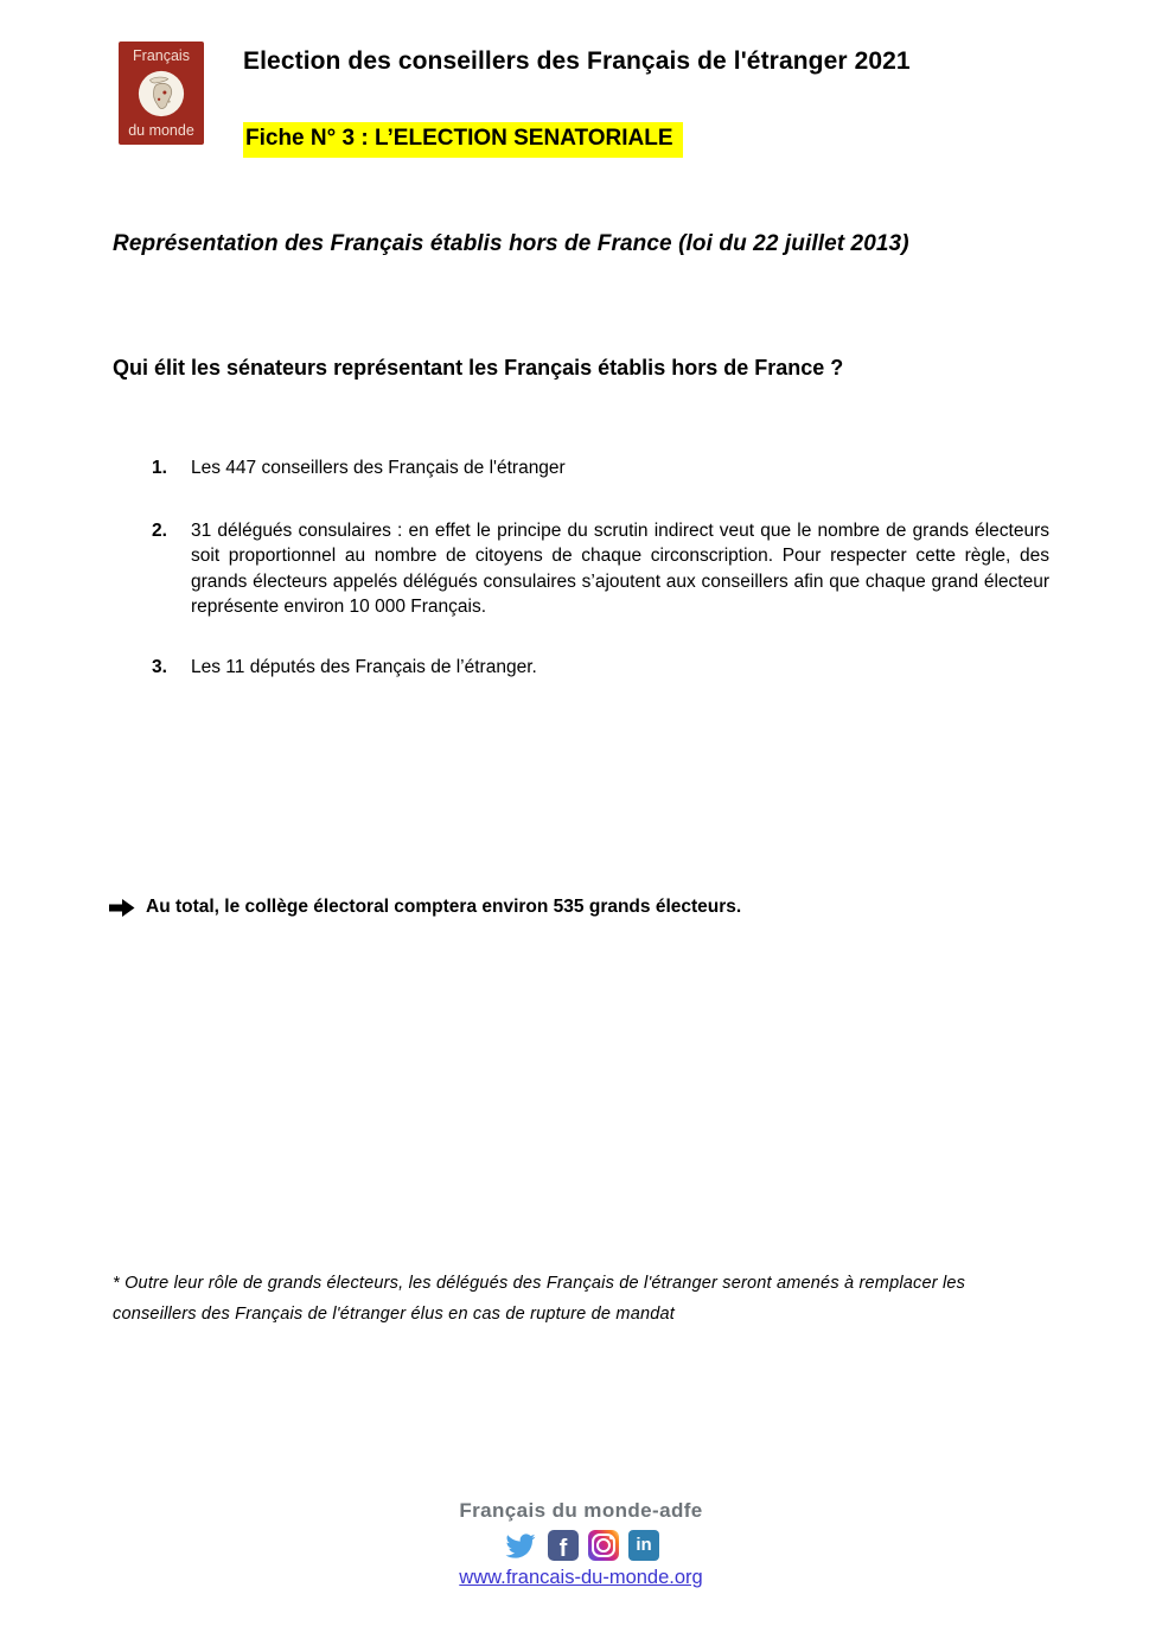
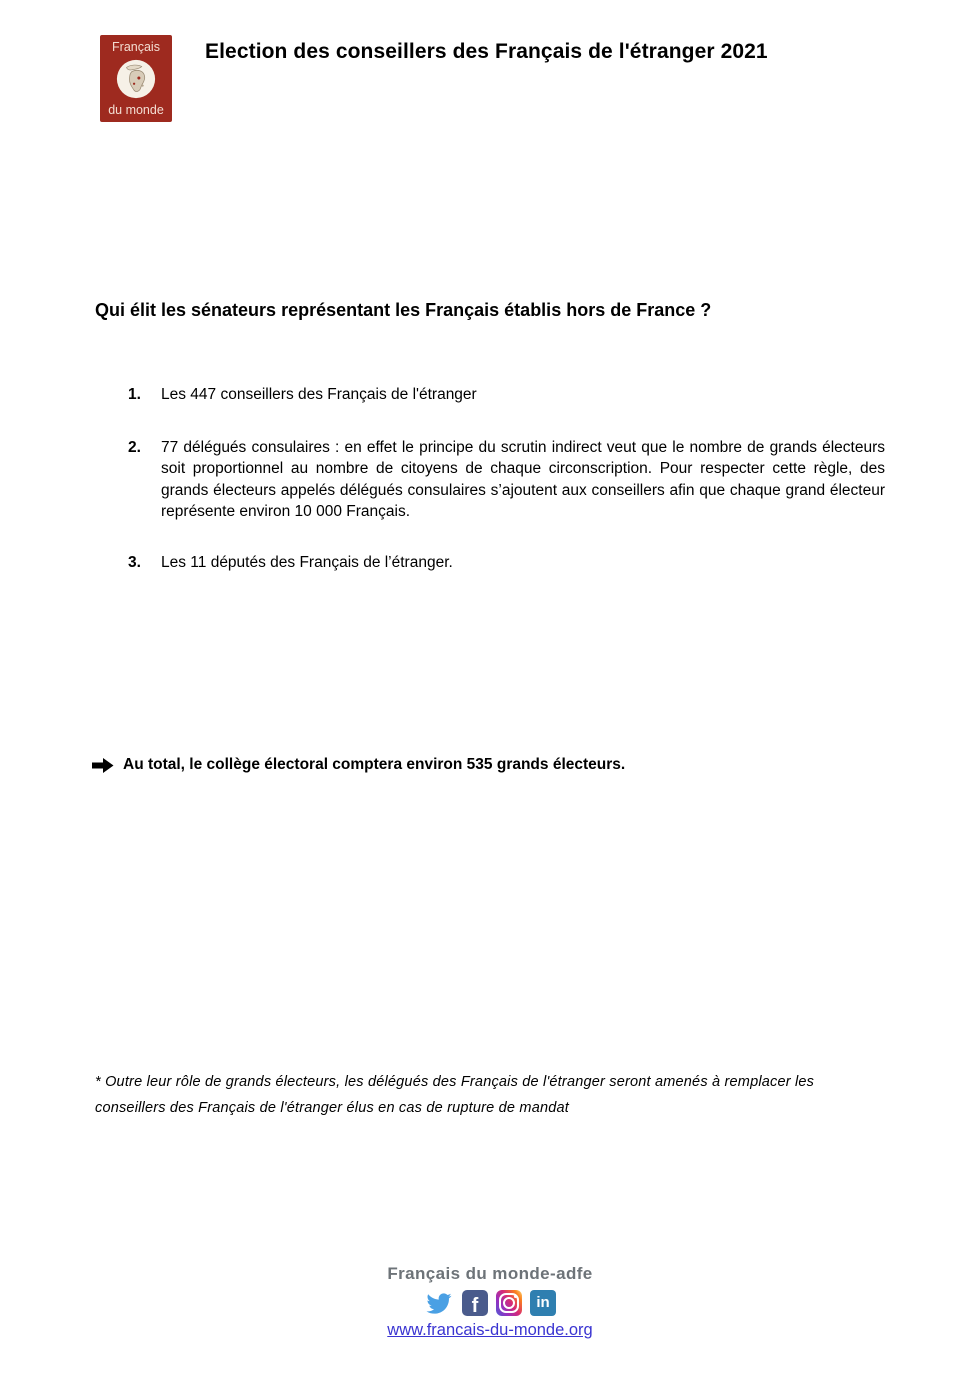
  Français
  du monde
  Election des conseillers des Français de l'étranger 2021
- Fiche N° 3 : L’ELECTION SENATORIALE
- Représentation des Français établis hors de France (loi du 22 juillet 2013)
  Qui élit les sénateurs représentant les Français établis hors de France ?
  1.
  Les 447 conseillers des Français de l'étranger
  2.
- 31 délégués consulaires : en effet le principe du scrutin indirect veut que le nombre de grands électeurs soit proportionnel au nombre de citoyens de chaque circonscription. Pour respecter cette règle, des grands électeurs appelés délégués consulaires s’ajoutent aux conseillers afin que chaque grand électeur représente environ 10 000 Français.
+ 77 délégués consulaires : en effet le principe du scrutin indirect veut que le nombre de grands électeurs soit proportionnel au nombre de citoyens de chaque circonscription. Pour respecter cette règle, des grands électeurs appelés délégués consulaires s’ajoutent aux conseillers afin que chaque grand électeur représente environ 10 000 Français.
  3.
  Les 11 députés des Français de l’étranger.
  Au total, le collège électoral comptera environ 535 grands électeurs.
  * Outre leur rôle de grands électeurs, les délégués des Français de l'étranger seront amenés à remplacer les conseillers des Français de l'étranger élus en cas de rupture de mandat
  Français du monde-adfe
  f
  in
  www.francais-du-monde.org
